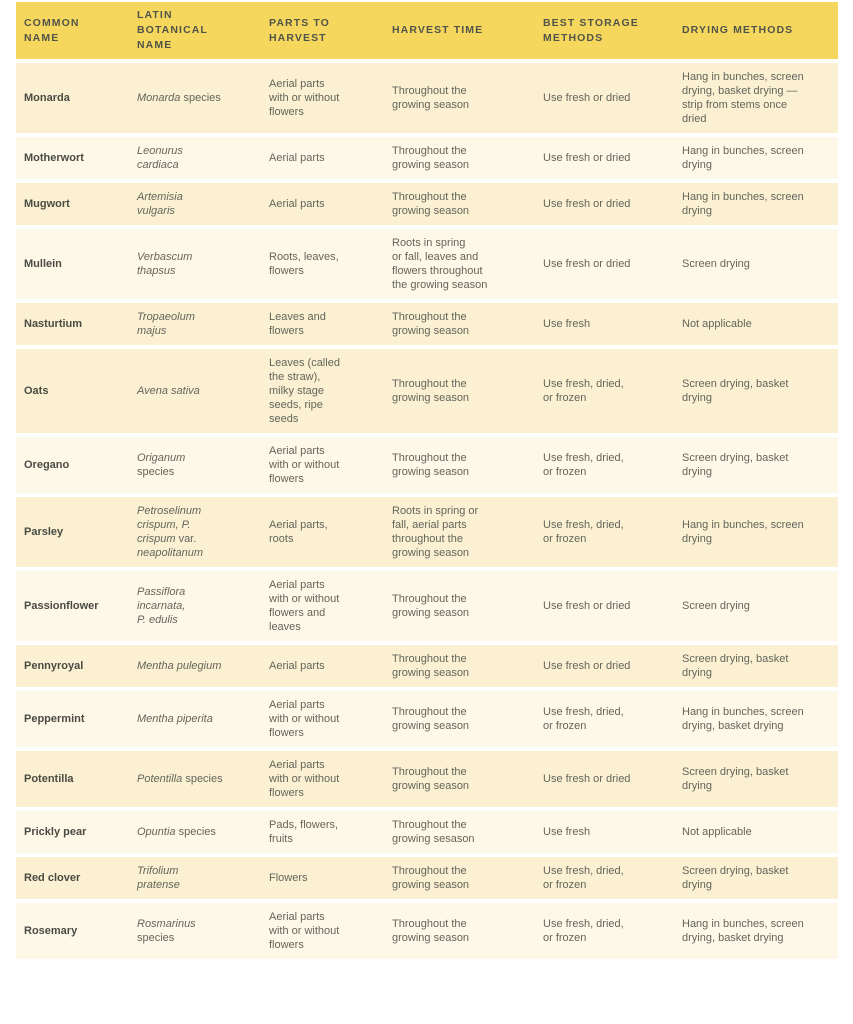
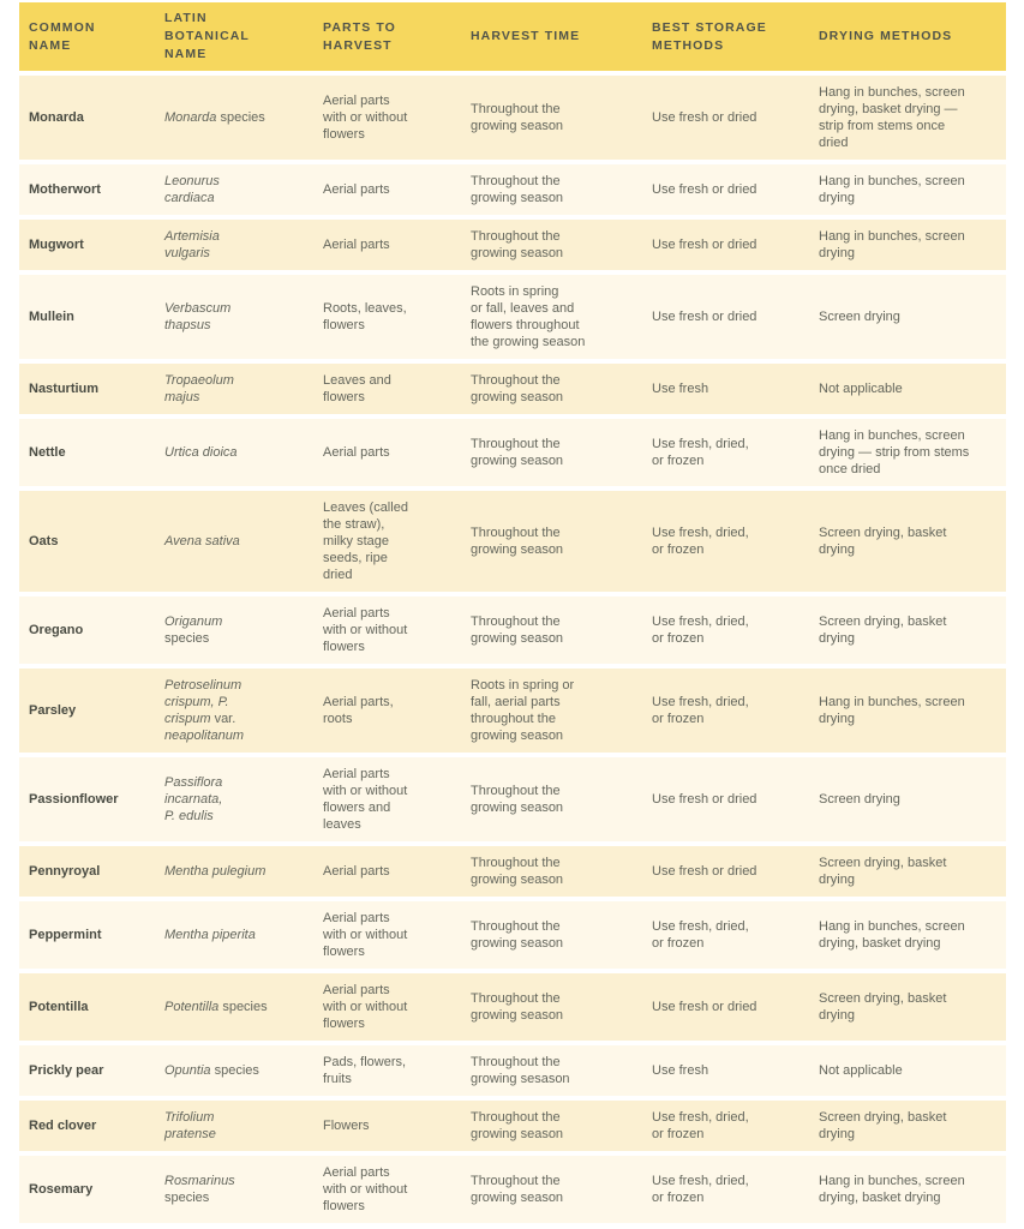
  COMMON NAME	LATIN BOTANICAL NAME	PARTS TO HARVEST	HARVEST TIME	BEST STORAGE METHODS	DRYING METHODS
  Monarda	Monarda species	Aerial parts with or without flowers	Throughout the growing season	Use fresh or dried	Hang in bunches, screen drying, basket drying — strip from stems once dried
  Motherwort	Leonurus cardiaca	Aerial parts	Throughout the growing season	Use fresh or dried	Hang in bunches, screen drying
  Mugwort	Artemisia vulgaris	Aerial parts	Throughout the growing season	Use fresh or dried	Hang in bunches, screen drying
  Mullein	Verbascum thapsus	Roots, leaves, flowers	Roots in spring or fall, leaves and flowers throughout the growing season	Use fresh or dried	Screen drying
  Nasturtium	Tropaeolum majus	Leaves and flowers	Throughout the growing season	Use fresh	Not applicable
+ Nettle	Urtica dioica	Aerial parts	Throughout the growing season	Use fresh, dried, or frozen	Hang in bunches, screen drying — strip from stems once dried
- Oats	Avena sativa	Leaves (called the straw), milky stage seeds, ripe seeds	Throughout the growing season	Use fresh, dried, or frozen	Screen drying, basket drying
+ Oats	Avena sativa	Leaves (called the straw), milky stage seeds, ripe dried	Throughout the growing season	Use fresh, dried, or frozen	Screen drying, basket drying
  Oregano	Origanum species	Aerial parts with or without flowers	Throughout the growing season	Use fresh, dried, or frozen	Screen drying, basket drying
  Parsley	Petroselinum crispum, P. crispum var. neapolitanum	Aerial parts, roots	Roots in spring or fall, aerial parts throughout the growing season	Use fresh, dried, or frozen	Hang in bunches, screen drying
  Passionflower	Passiflora incarnata, P. edulis	Aerial parts with or without flowers and leaves	Throughout the growing season	Use fresh or dried	Screen drying
  Pennyroyal	Mentha pulegium	Aerial parts	Throughout the growing season	Use fresh or dried	Screen drying, basket drying
  Peppermint	Mentha piperita	Aerial parts with or without flowers	Throughout the growing season	Use fresh, dried, or frozen	Hang in bunches, screen drying, basket drying
  Potentilla	Potentilla species	Aerial parts with or without flowers	Throughout the growing season	Use fresh or dried	Screen drying, basket drying
  Prickly pear	Opuntia species	Pads, flowers, fruits	Throughout the growing sesason	Use fresh	Not applicable
  Red clover	Trifolium pratense	Flowers	Throughout the growing season	Use fresh, dried, or frozen	Screen drying, basket drying
  Rosemary	Rosmarinus species	Aerial parts with or without flowers	Throughout the growing season	Use fresh, dried, or frozen	Hang in bunches, screen drying, basket drying
